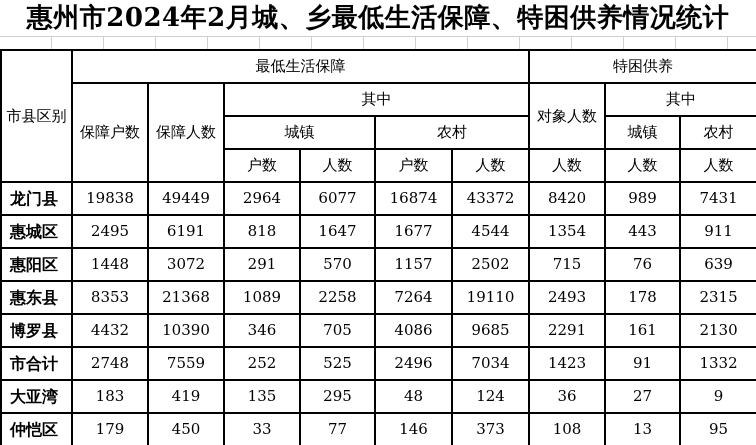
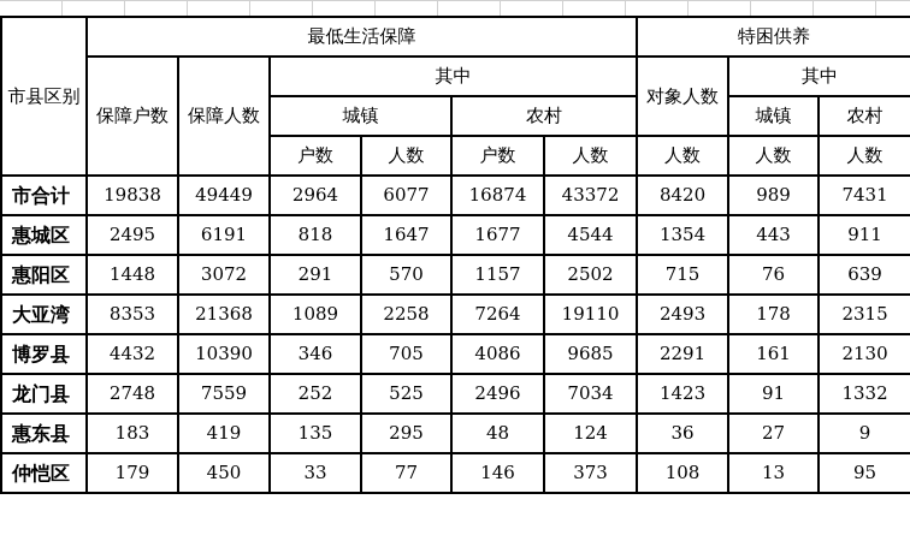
- 惠州市2024年2月城、乡最低生活保障、特困供养情况统计
  市县区别	最低生活保障	特困供养
  保障户数	保障人数	其中	对象人数	其中
  城镇	农村	城镇	农村
  户数	人数	户数	人数	人数	人数	人数
- 龙门县	19838	49449	2964	6077	16874	43372	8420	989	7431
+ 市合计	19838	49449	2964	6077	16874	43372	8420	989	7431
  惠城区	2495	6191	818	1647	1677	4544	1354	443	911
  惠阳区	1448	3072	291	570	1157	2502	715	76	639
- 惠东县	8353	21368	1089	2258	7264	19110	2493	178	2315
+ 大亚湾	8353	21368	1089	2258	7264	19110	2493	178	2315
  博罗县	4432	10390	346	705	4086	9685	2291	161	2130
- 市合计	2748	7559	252	525	2496	7034	1423	91	1332
+ 龙门县	2748	7559	252	525	2496	7034	1423	91	1332
- 大亚湾	183	419	135	295	48	124	36	27	9
+ 惠东县	183	419	135	295	48	124	36	27	9
  仲恺区	179	450	33	77	146	373	108	13	95
